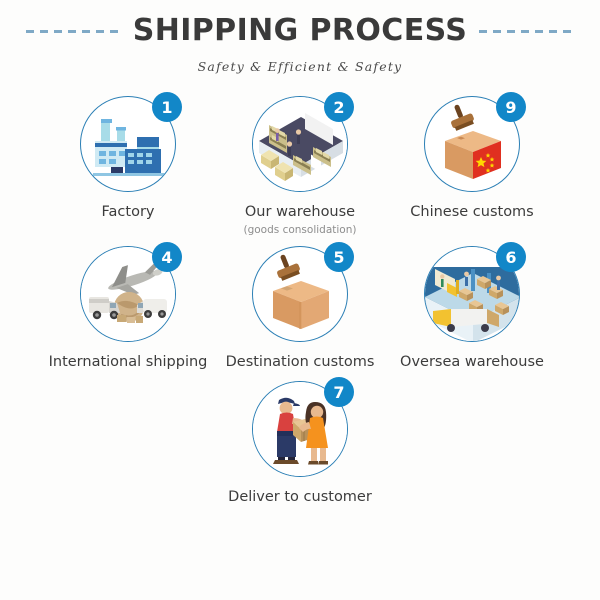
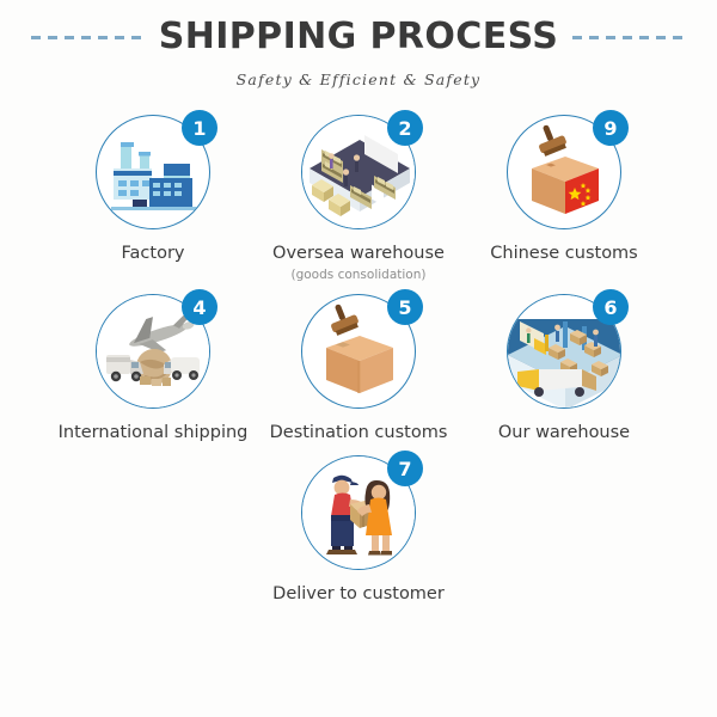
  SHIPPING PROCESS
  Safety & Efficient & Safety
  1
  Factory
  2
- Our warehouse
+ Oversea warehouse
  (goods consolidation)
  9
  Chinese customs
  4
  International shipping
  5
  Destination customs
  6
- Oversea warehouse
+ Our warehouse
  7
  Deliver to customer
